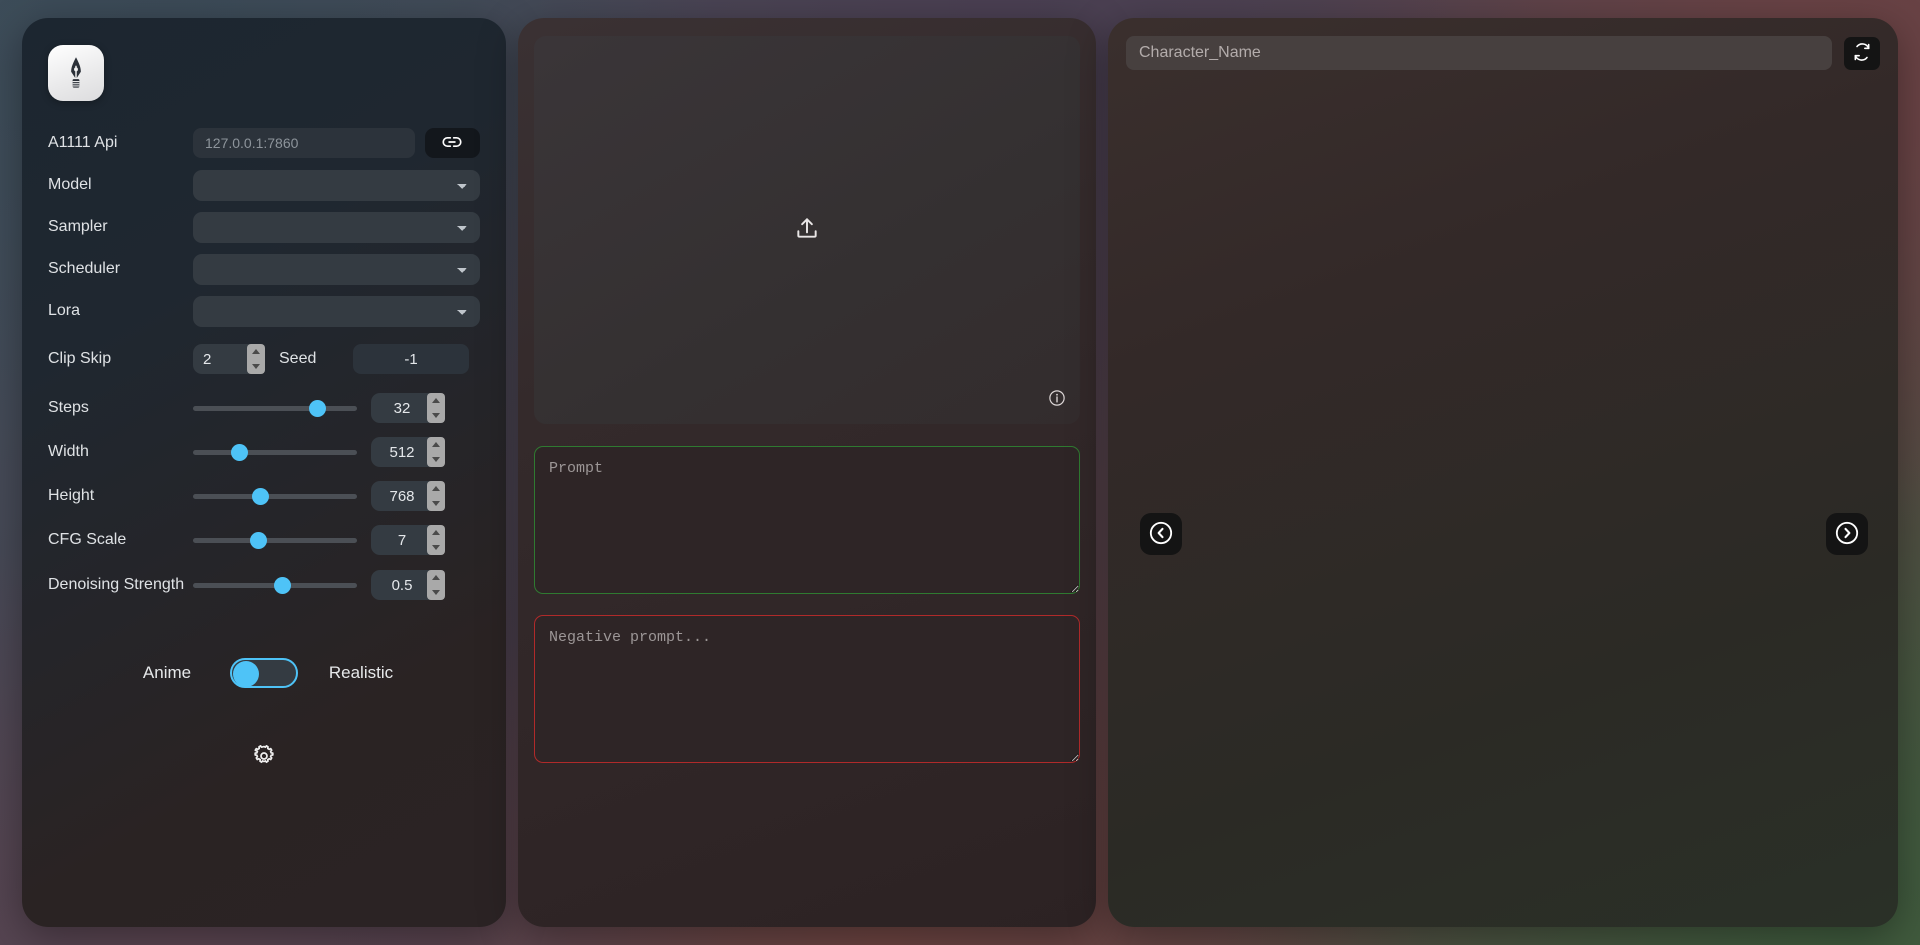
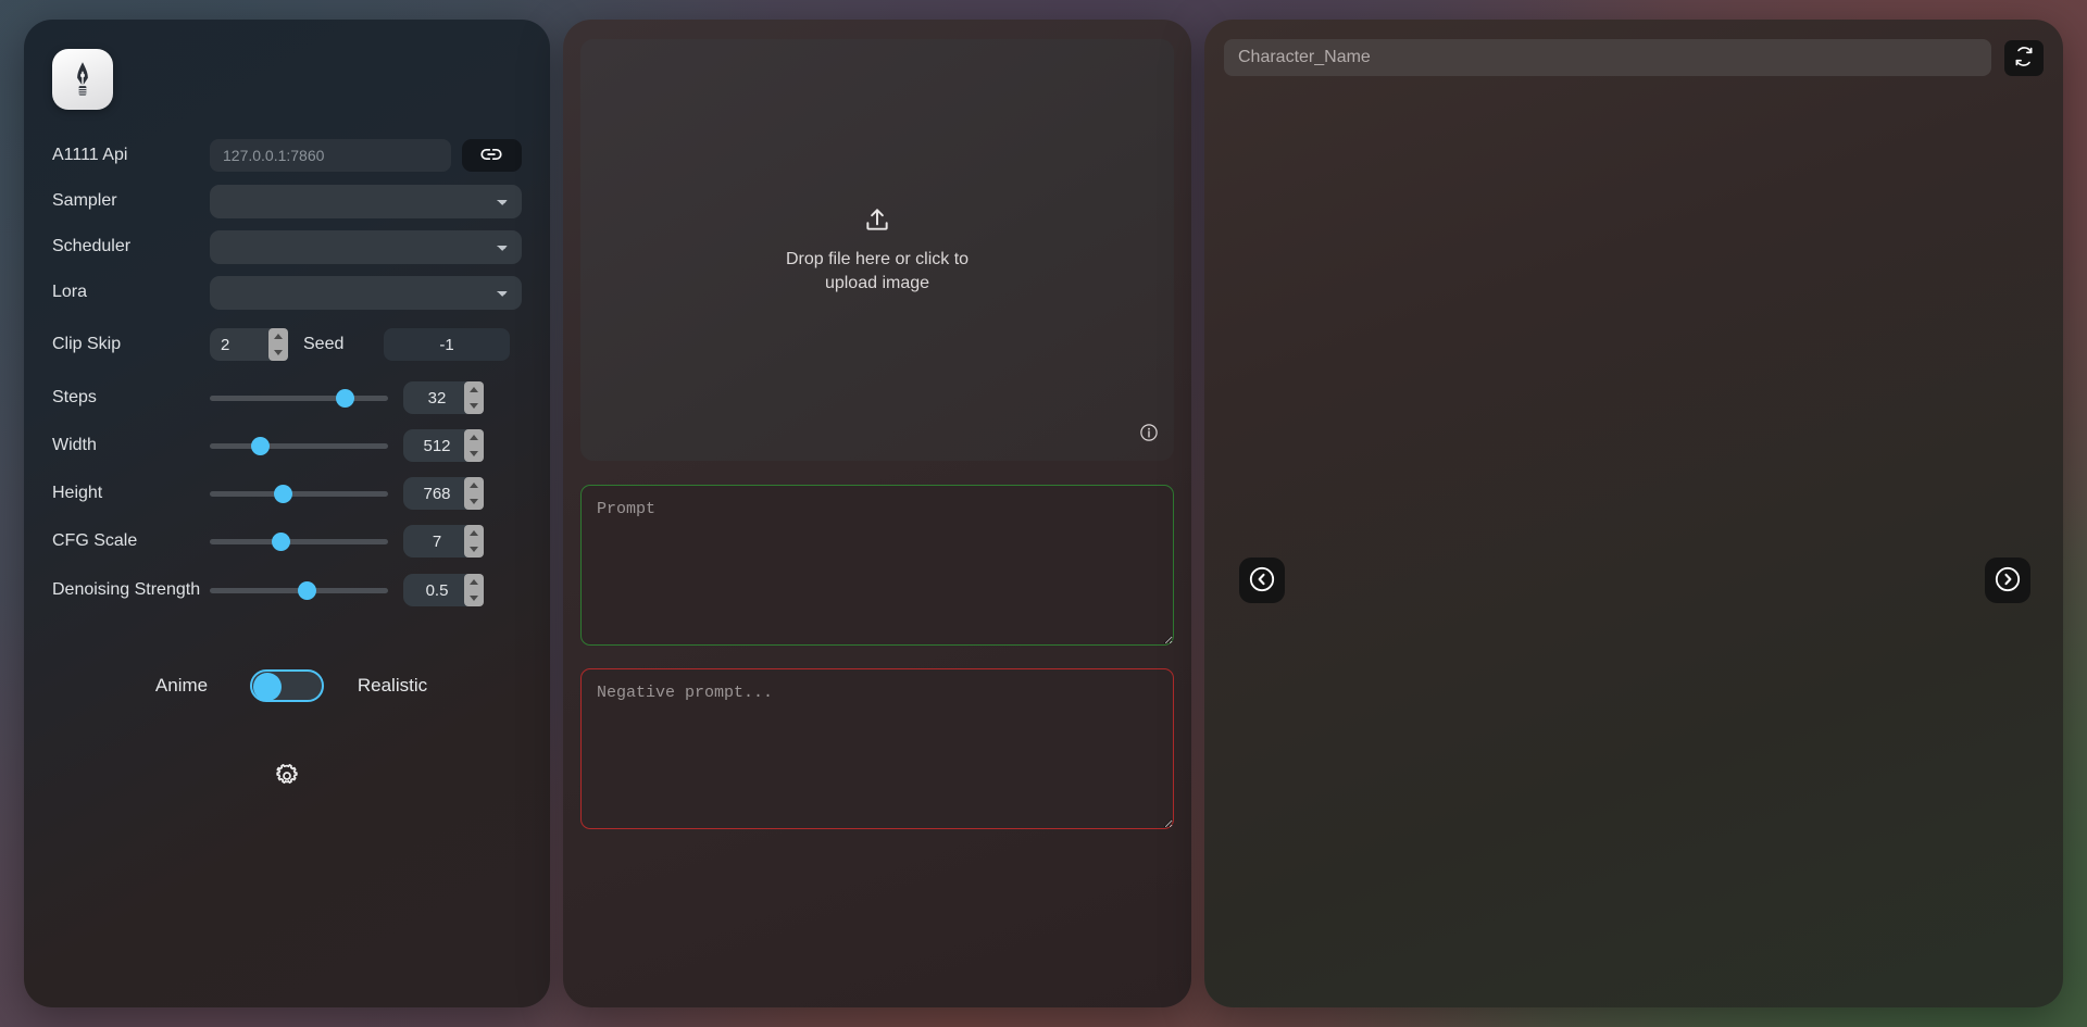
  A1111 Api
  127.0.0.1:7860
- Model
  Sampler
  Scheduler
  Lora
  Clip Skip
  2
  Seed
  -1
  Steps
  32
  Width
  512
  Height
  768
  CFG Scale
  7
  Denoising Strength
  0.5
  Anime
  Realistic
+ Drop file here or click to
+ upload image
  Prompt Negative prompt...
  Character_Name
